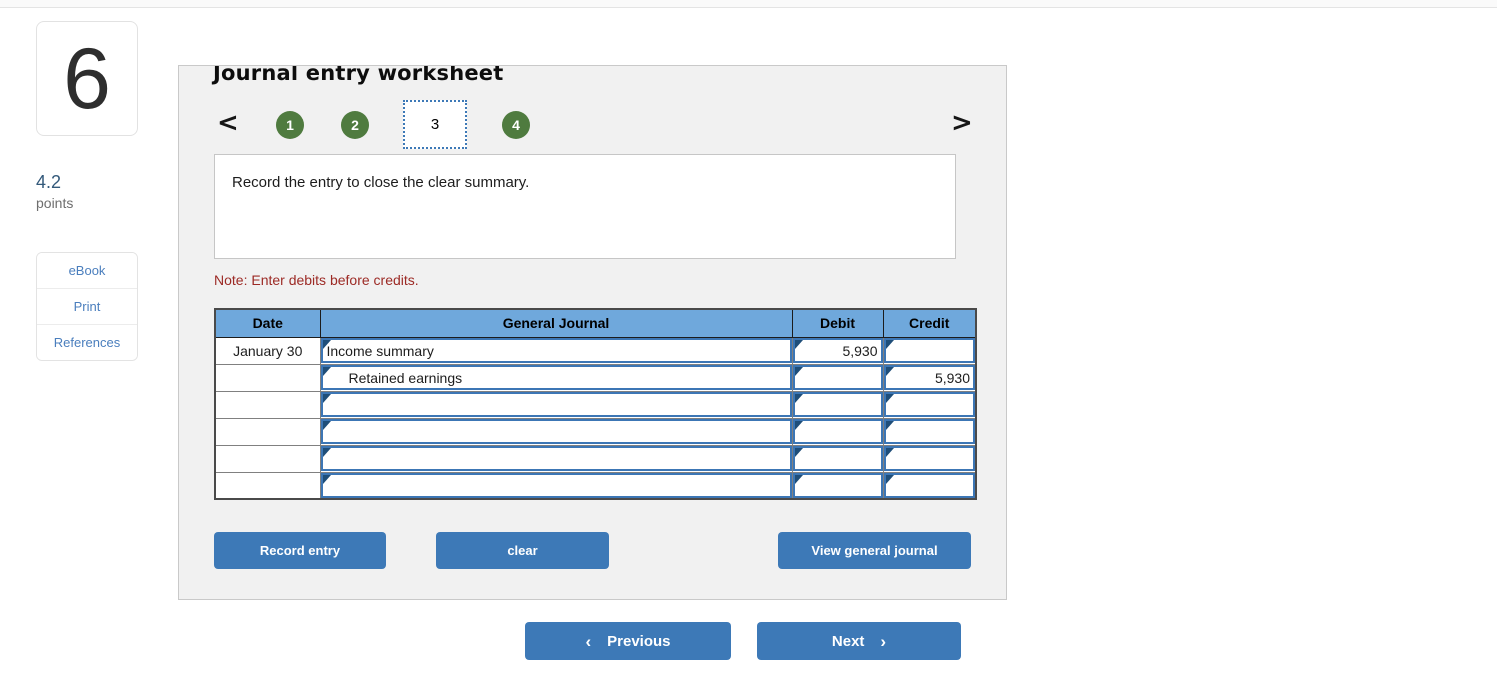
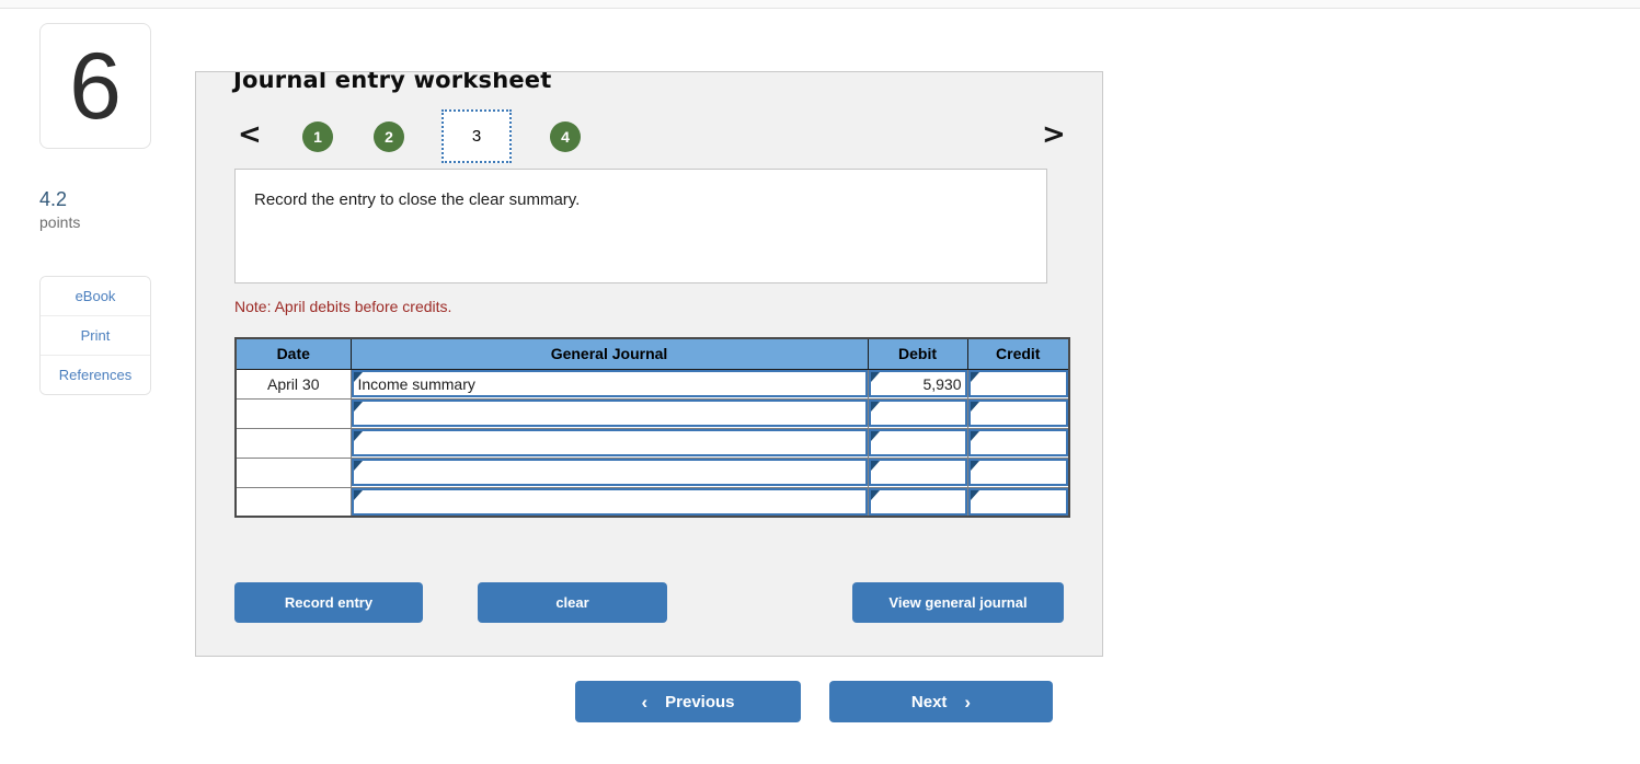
  6
  4.2
  points
  eBook
  Print
  References
  Journal entry worksheet
  <
  1
  2
  3
  4
  >
  Record the entry to close the clear summary.
- Note: Enter debits before credits.
+ Note: April debits before credits.
  Date	General Journal	Debit	Credit
- January 30	Income summary	5,930
+ April 30	Income summary	5,930
- 	Retained earnings		5,930
  Record entry
  clear
  View general journal
  ‹ Previous
  Next ›
